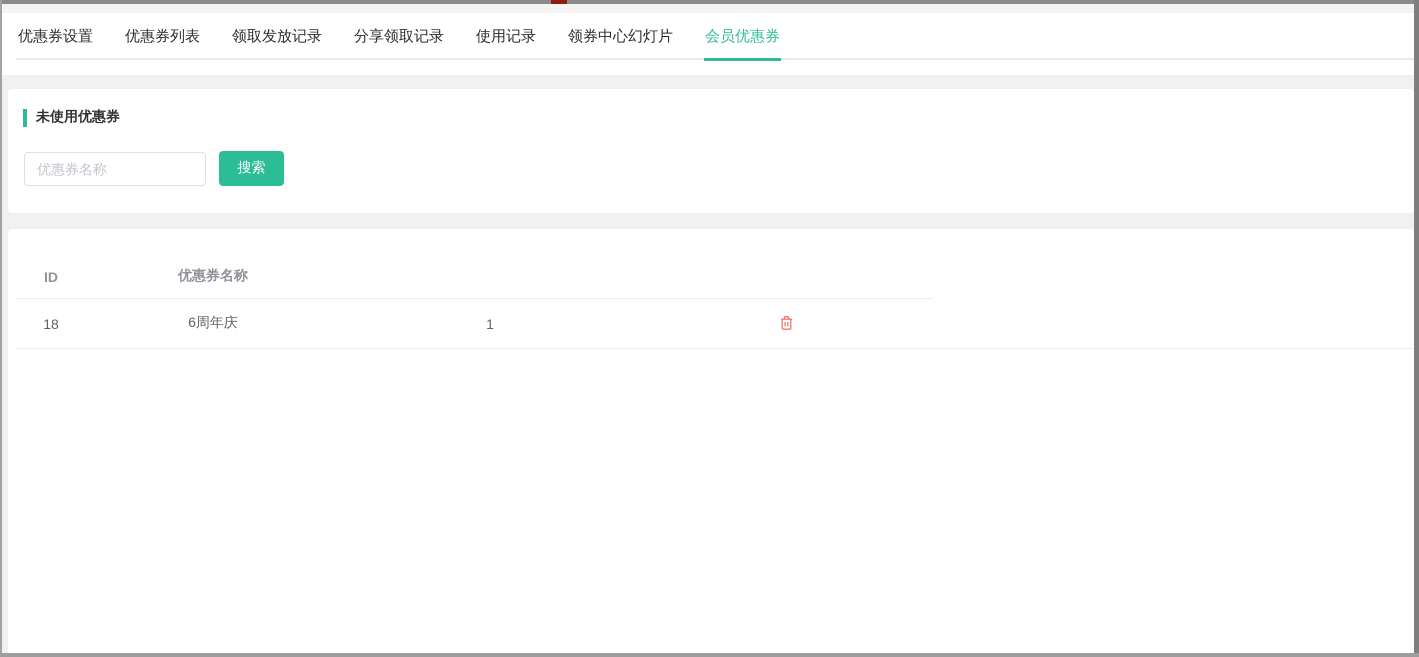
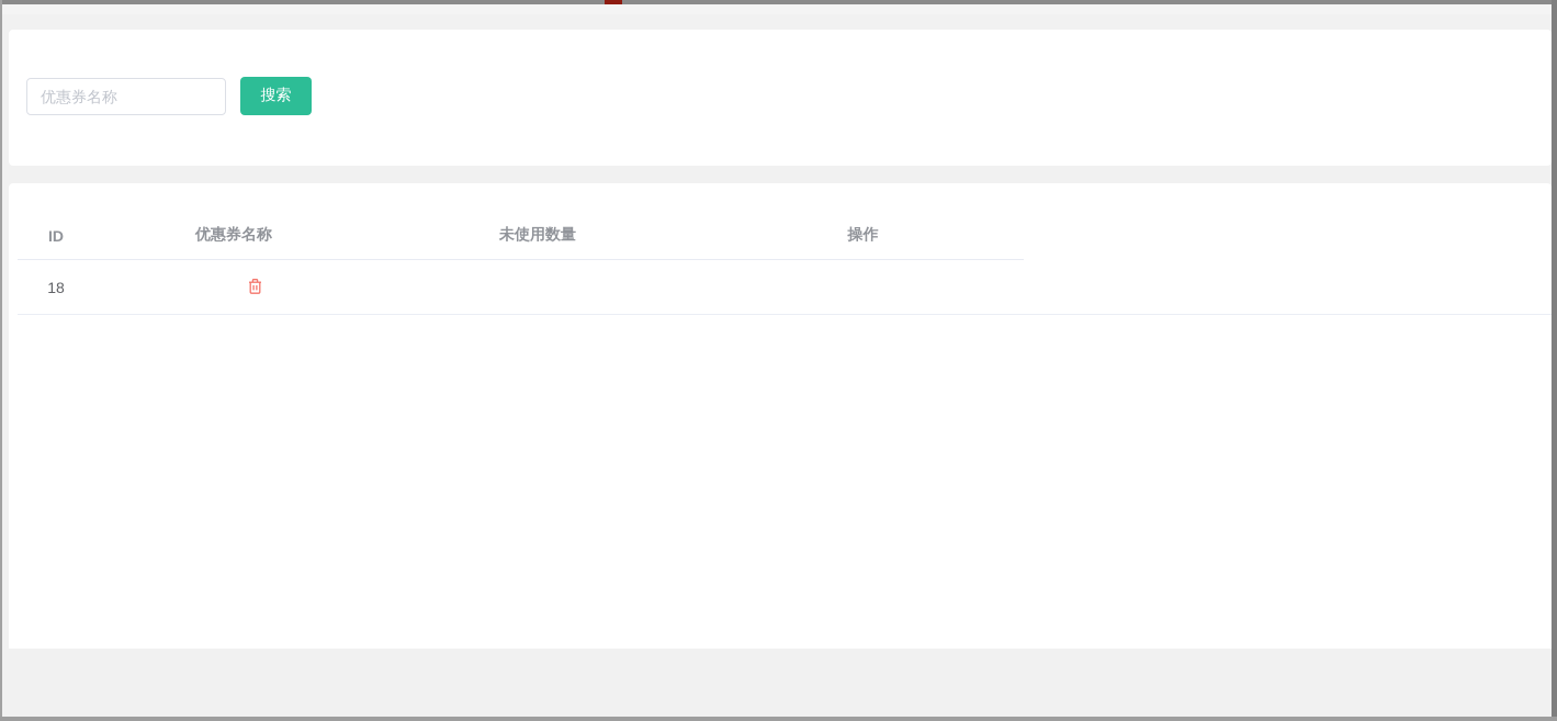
- 优惠券设置
- 优惠券列表
- 领取发放记录
- 分享领取记录
- 使用记录
- 领券中心幻灯片
- 会员优惠券
- 未使用优惠券
  优惠券名称
  搜索
  ID
  优惠券名称
+ 未使用数量
+ 操作
  18
- 6周年庆
- 1
